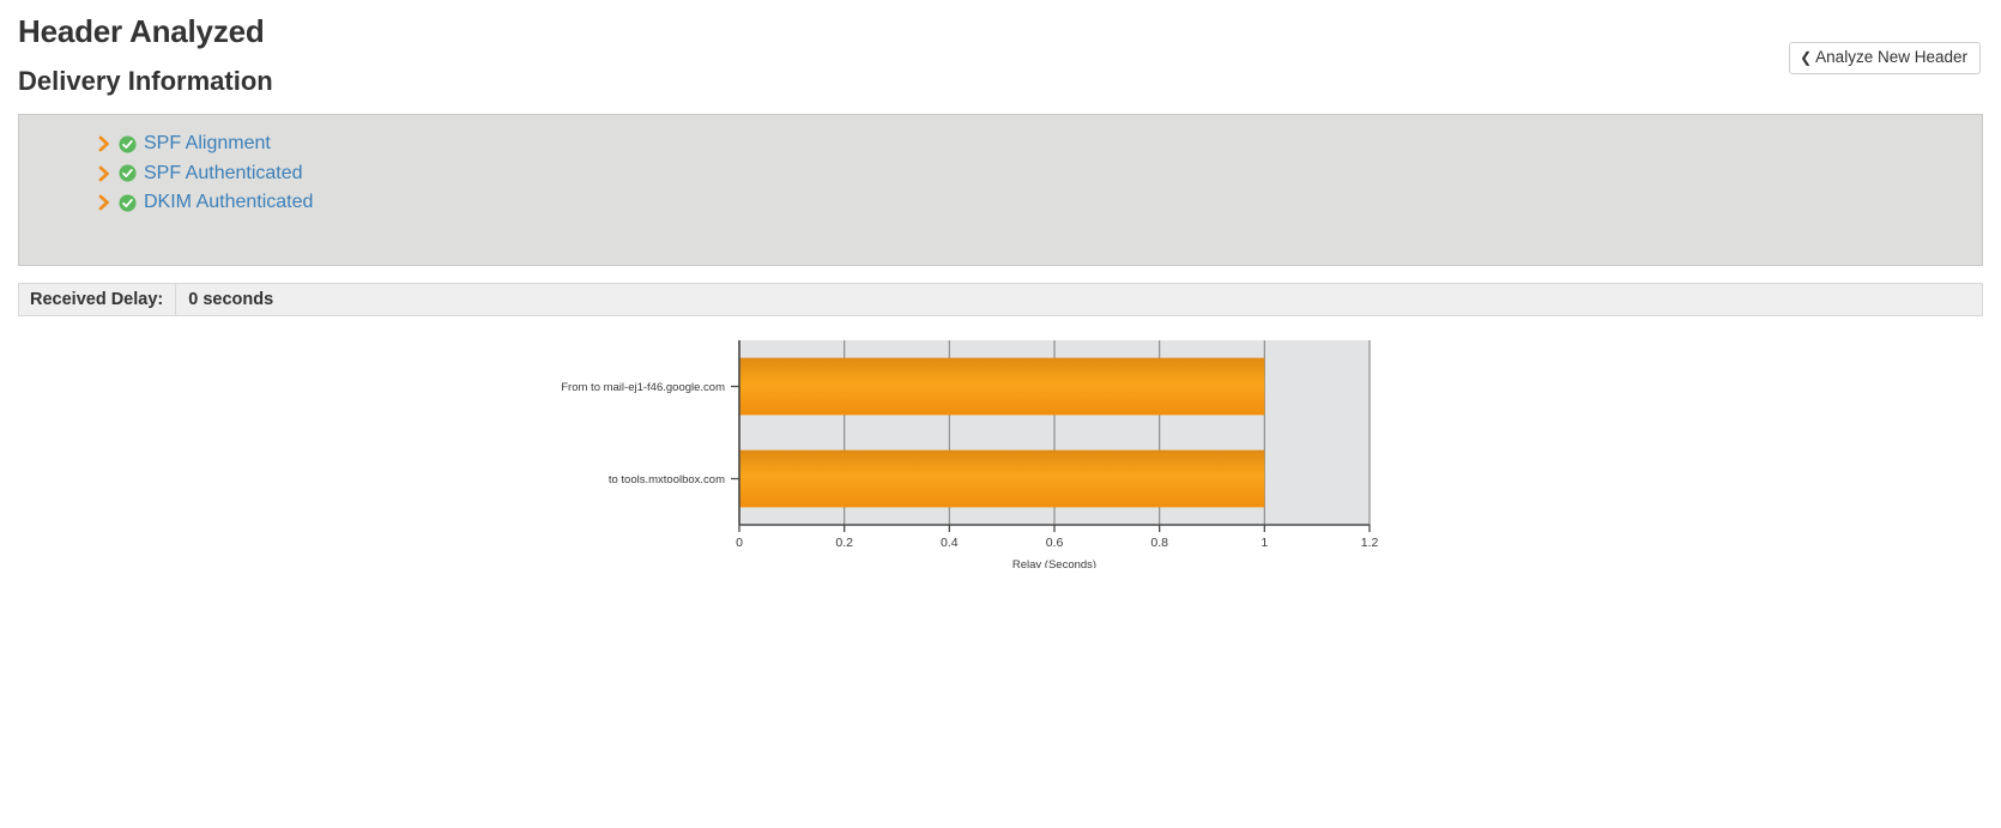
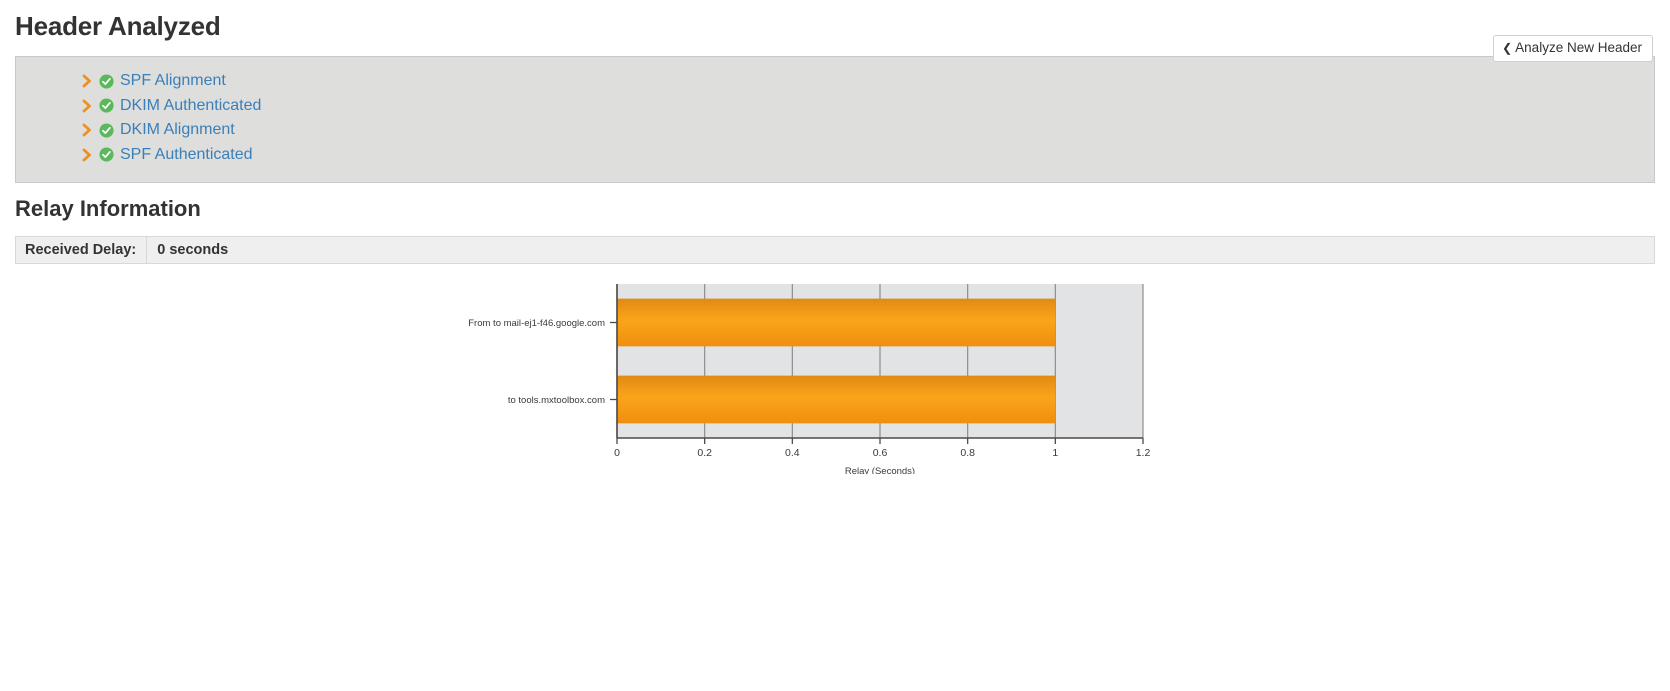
  Header Analyzed
  ❮ Analyze New Header
- Delivery Information
  SPF Alignment
- SPF Authenticated
+ DKIM Authenticated
+ DKIM Alignment
- DKIM Authenticated
+ SPF Authenticated
+ Relay Information
  Received Delay:
  0 seconds
  From to mail-ej1-f46.google.com
  to tools.mxtoolbox.com
  0
  0.2
  0.4
  0.6
  0.8
  1
  1.2
  Relay (Seconds)
